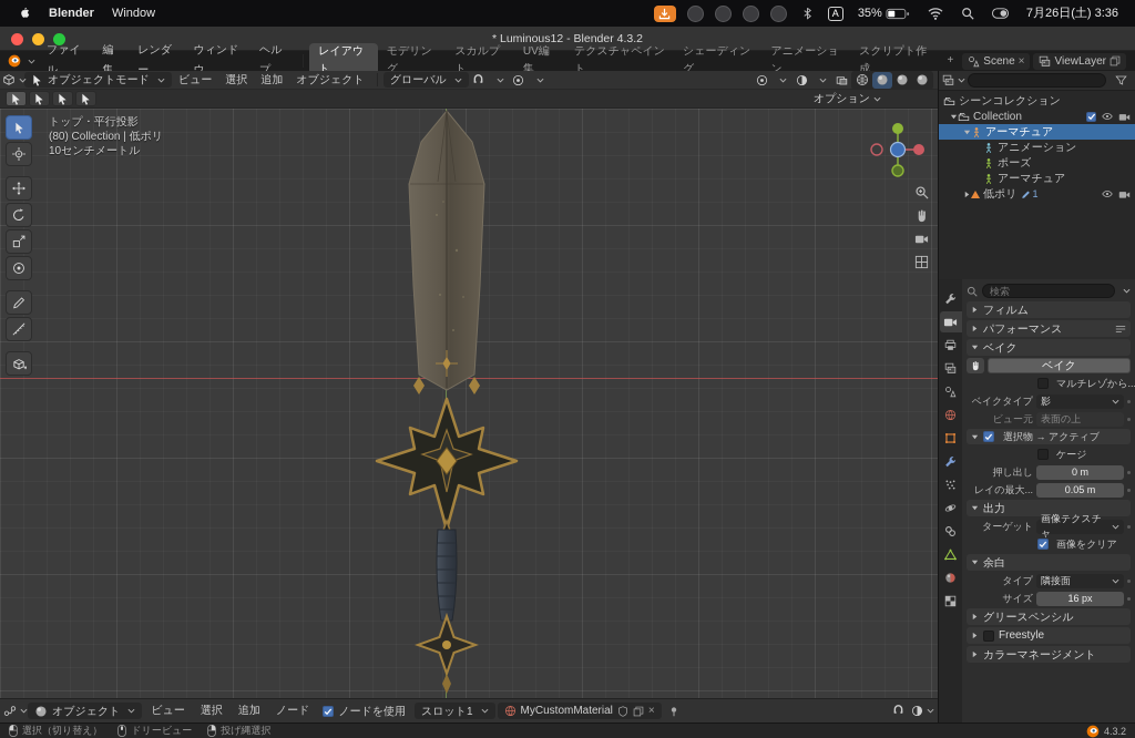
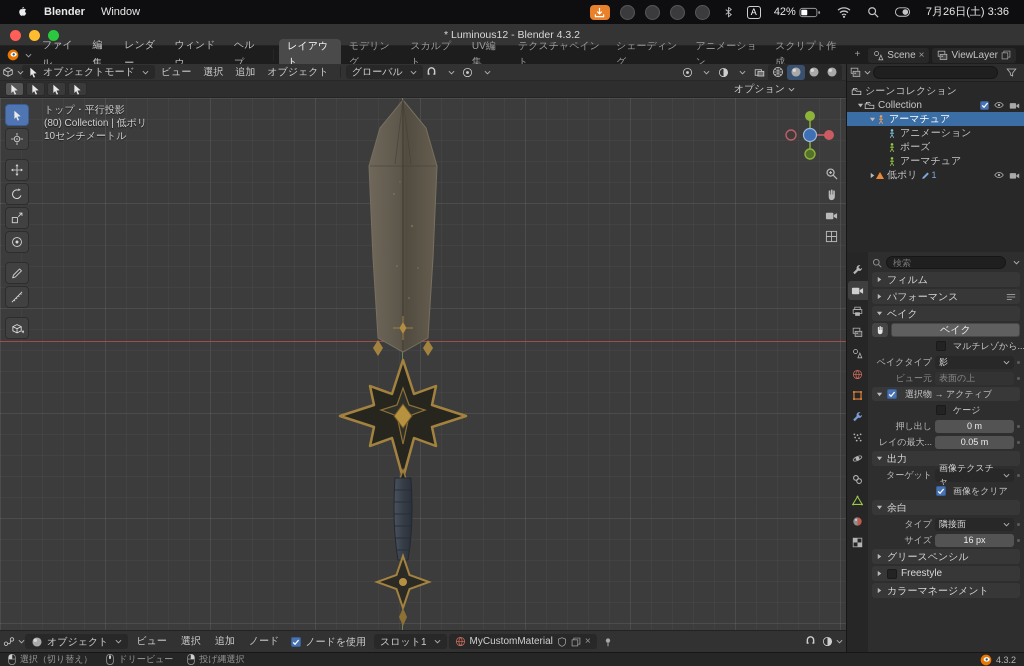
  Blender
  Window
  A
- 35%
+ 42%
  7月26日(土) 3:36
  * Luminous12 - Blender 4.3.2
  ファイ
  レンダ
  ウィンド
  レイアウト
  モデリング
  スカルプト
  UV編集
  テクスチャペイント
  シェーディング
  アニメーション
  スクリプト作成
  +
  Scene
  ×
  ViewLayer
  オブジェクトモード
  ビュー
  選択
  追加
  オブジェクト
  グローバル
  オプション
  トップ・平行投影
  (80) Collection | 低ポリ
  10センチメートル
  シーンコレクション
  Collection
  アーマチュア
  アニメーション
  ポーズ
  アーマチュア
  低ポリ
  1
  検索
  フィルム
  パフォーマンス
  ベイク
  ベイク
  マルチレゾから..
  ベイクタイプ
  影
  ビュー元
  表面の上
  選択物 → アクティブ
  ケージ
  押し出し
  0 m
  レイの最大...
  0.05 m
  出力
  ターゲット
  画像テクスチャ
  画像をクリア
  余白
  タイプ
  隣接面
  サイズ
  16 px
  グリースペンシル
  Freestyle
  カラーマネージメント
  オブジェクト
  ビュー
  選択
  追加
  ノード
  ノードを使用
  スロット1
  MyCustomMaterial
  ×
  選択（切り替え）
  ドリービュー
  投げ縄選択
  4.3.2
